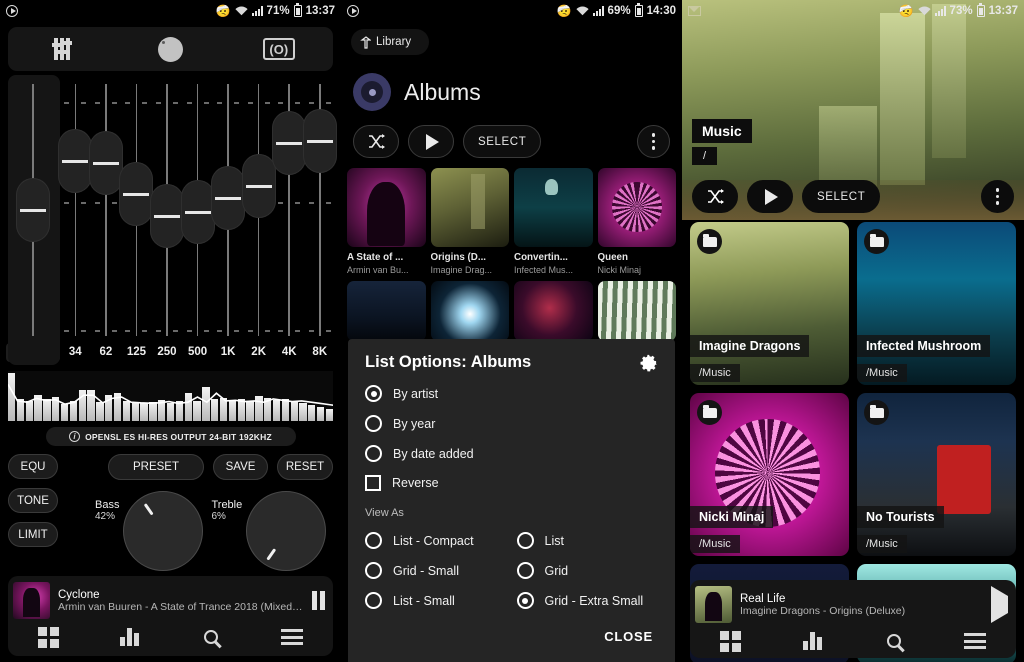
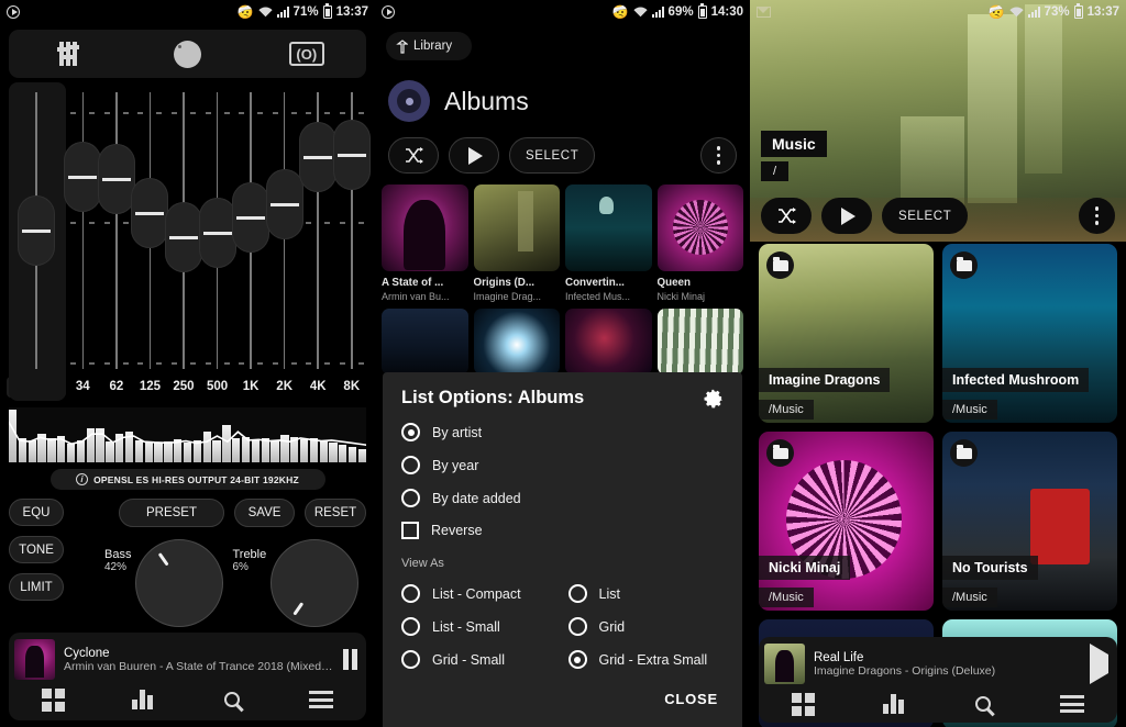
  🤕
  71%
  13:37
  (O)
  34
  62
  125
  250
  500
  1K
  2K
  4K
  8K
  i
  OPENSL ES HI-RES OUTPUT 24-BIT 192KHZ
  EQU
  TONE
  LIMIT
  PRESET
  SAVE
  RESET
  Bass
  42%
  Treble
  6%
  Cyclone
  Armin van Buuren - A State of Trance 2018 (Mixed B
  🤕
  69%
  14:30
  Library
  Albums
  SELECT
  A State of ...
  Armin van Bu...
  Origins (D...
  Imagine Drag...
  Convertin...
  Infected Mus...
  Queen
  Nicki Minaj
  List Options: Albums
  By artist
  By year
  By date added
  Reverse
  View As
  List - Compact
  List
- Grid - Small
+ List - Small
  Grid
- List - Small
+ Grid - Small
  Grid - Extra Small
  CLOSE
  🤕
  73%
  13:37
  Music
  /
  SELECT
  Imagine Dragons
  /Music
  Infected Mushroom
  /Music
  Nicki Minaj
  /Music
  No Tourists
  /Music
  Real Life
  Imagine Dragons - Origins (Deluxe)
